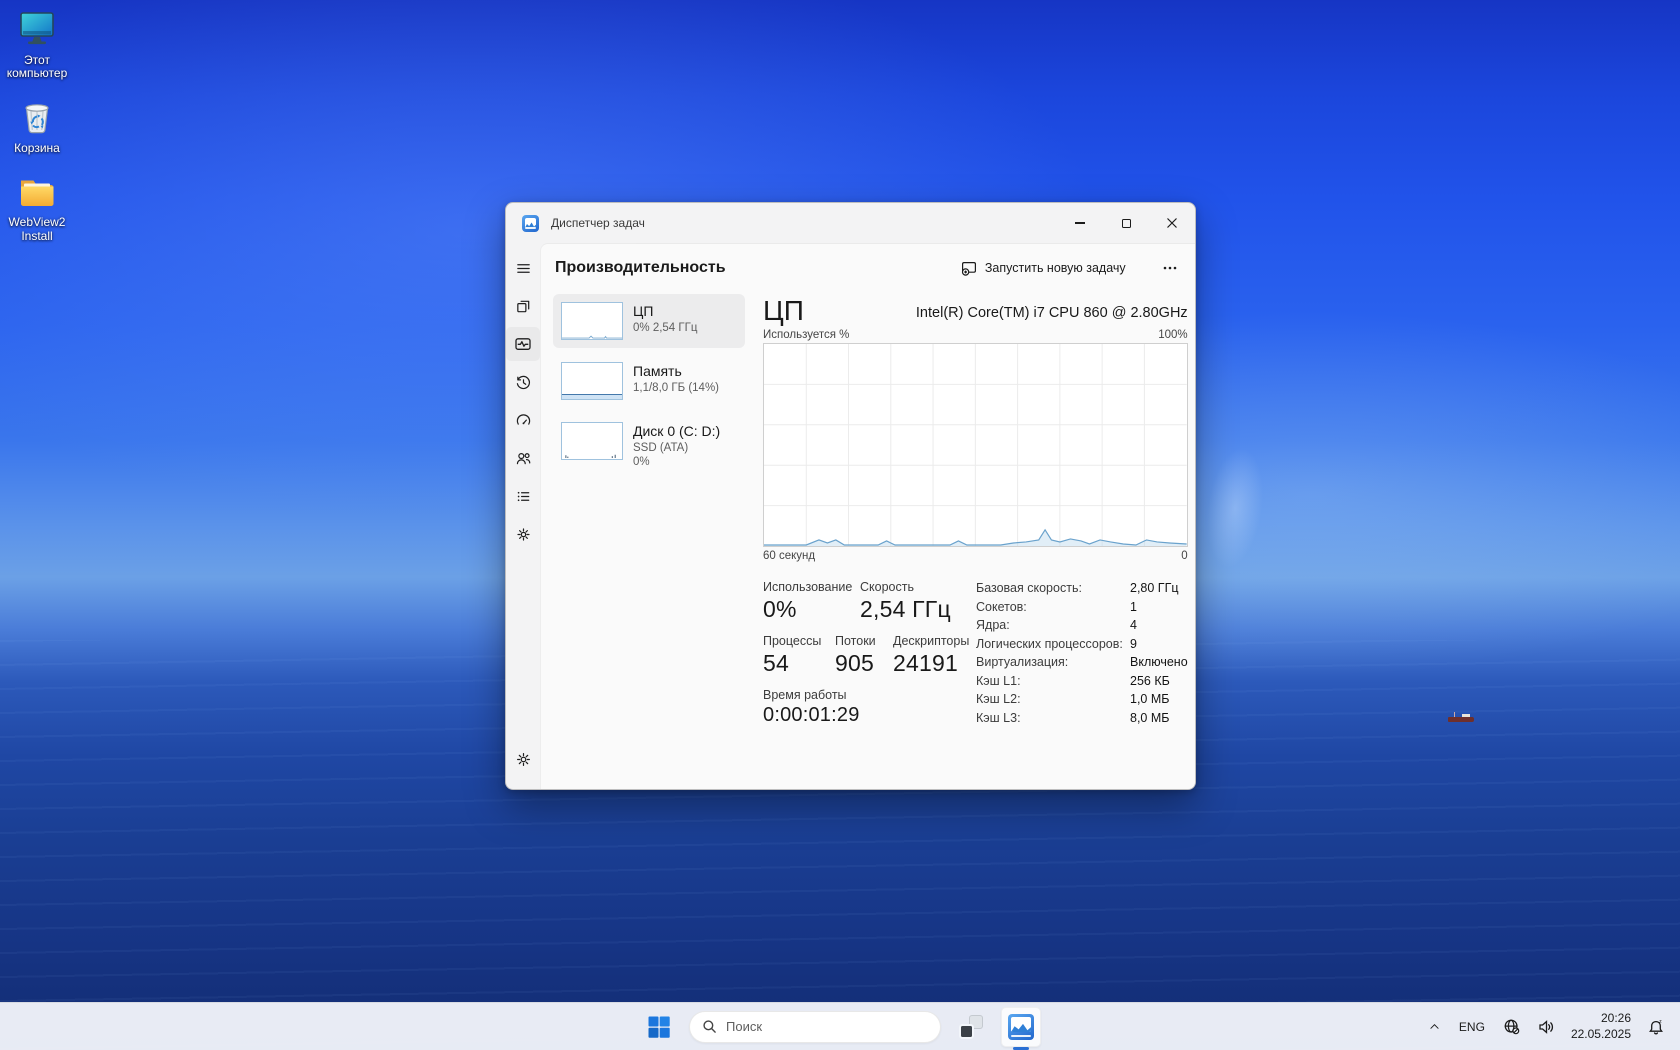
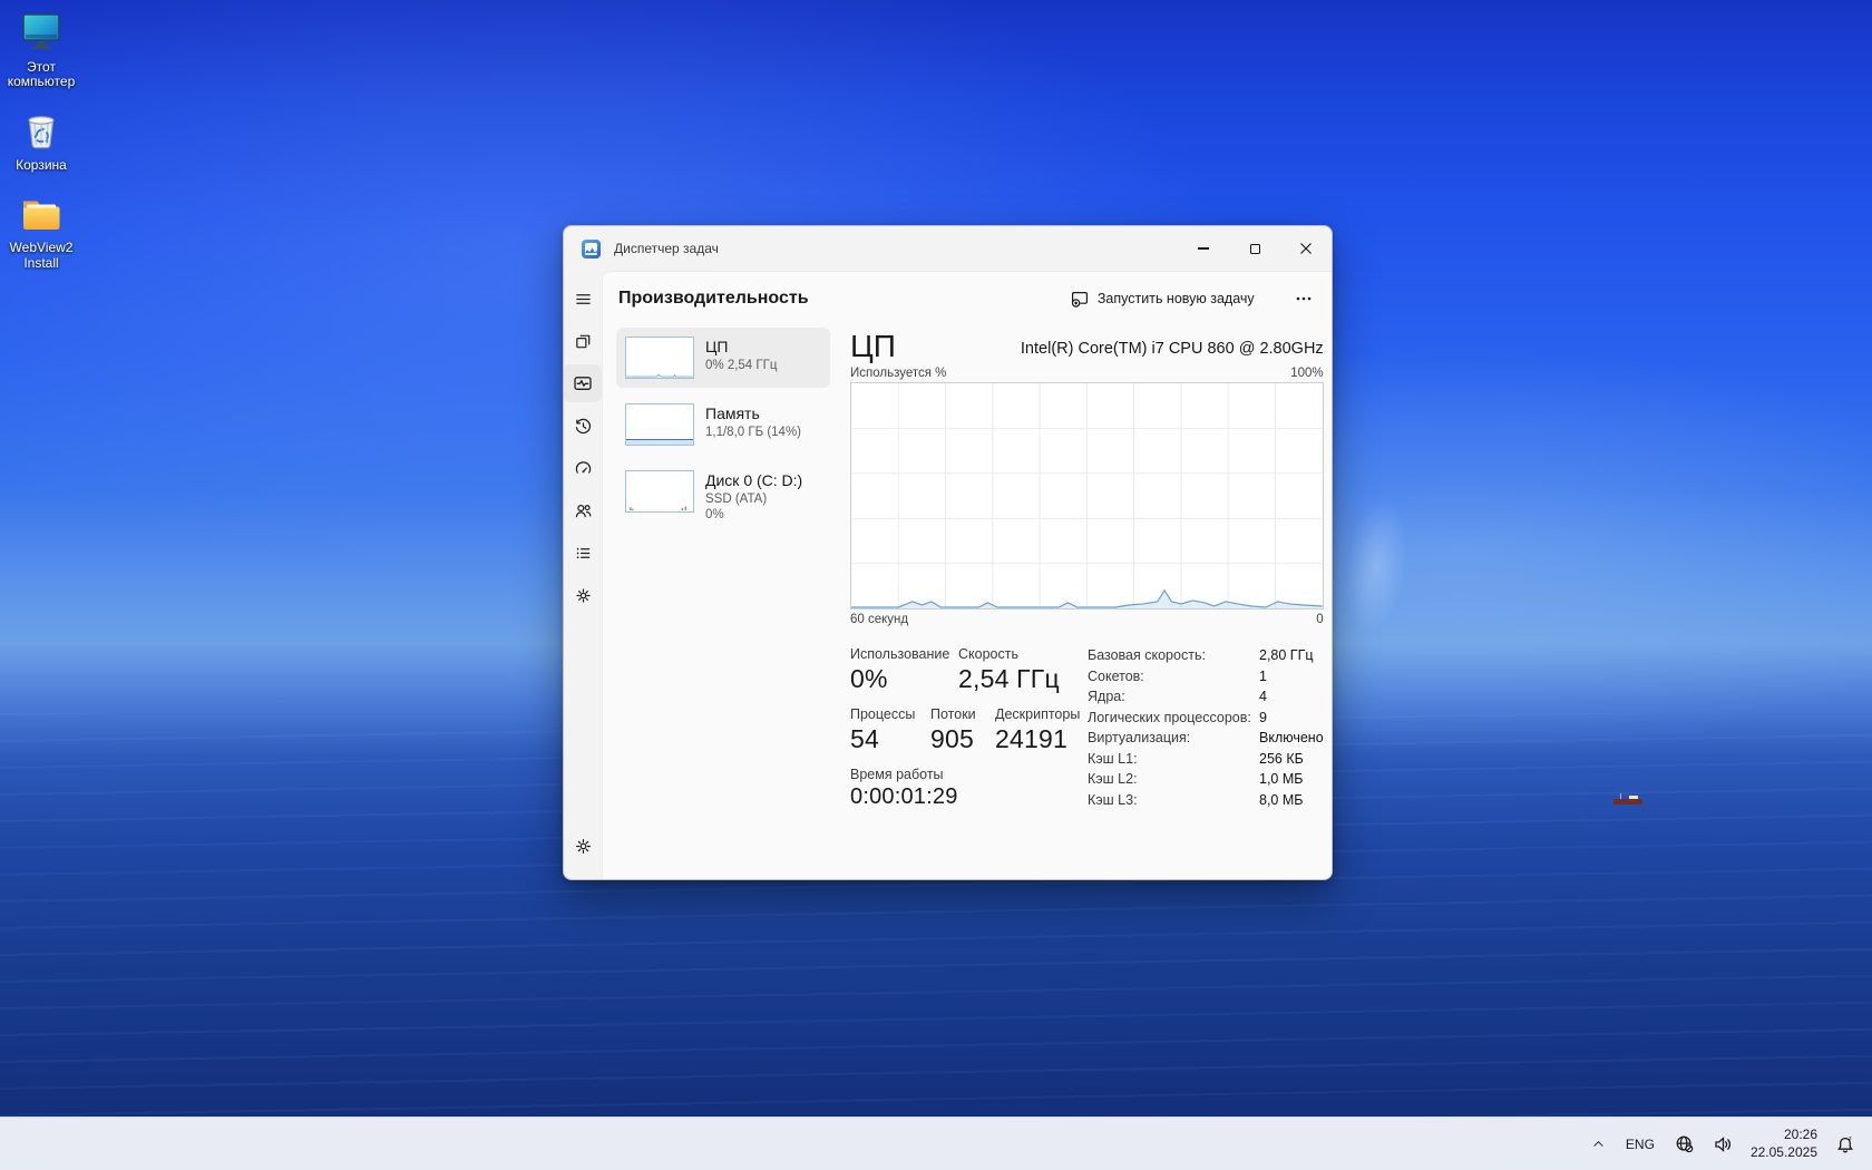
  Этот компьютер
  Корзина
  WebView2 Install
  Диспетчер задач
  Производительность
  Запустить новую задачу
  ЦП
  0% 2,54 ГГц
  Память
  1,1/8,0 ГБ (14%)
  Диск 0 (C: D:)
  SSD (ATA)
  0%
  ЦП
  Intel(R) Core(TM) i7 CPU 860 @ 2.80GHz
  Используется %
  100%
  60 секунд
  0
  Использование
  0%
  Скорость
  2,54 ГГц
  Процессы
  54
  Потоки
  905
  Дескрипторы
  24191
  Время работы
  0:00:01:29
  Базовая скорость:
  2,80 ГГц
  Сокетов:
  1
  Ядра:
  4
  Логических процессоров:
  9
  Виртуализация:
  Включено
  Кэш L1:
  256 КБ
  Кэш L2:
  1,0 МБ
  Кэш L3:
  8,0 МБ
- Поиск
  ENG
  20:26
  22.05.2025
